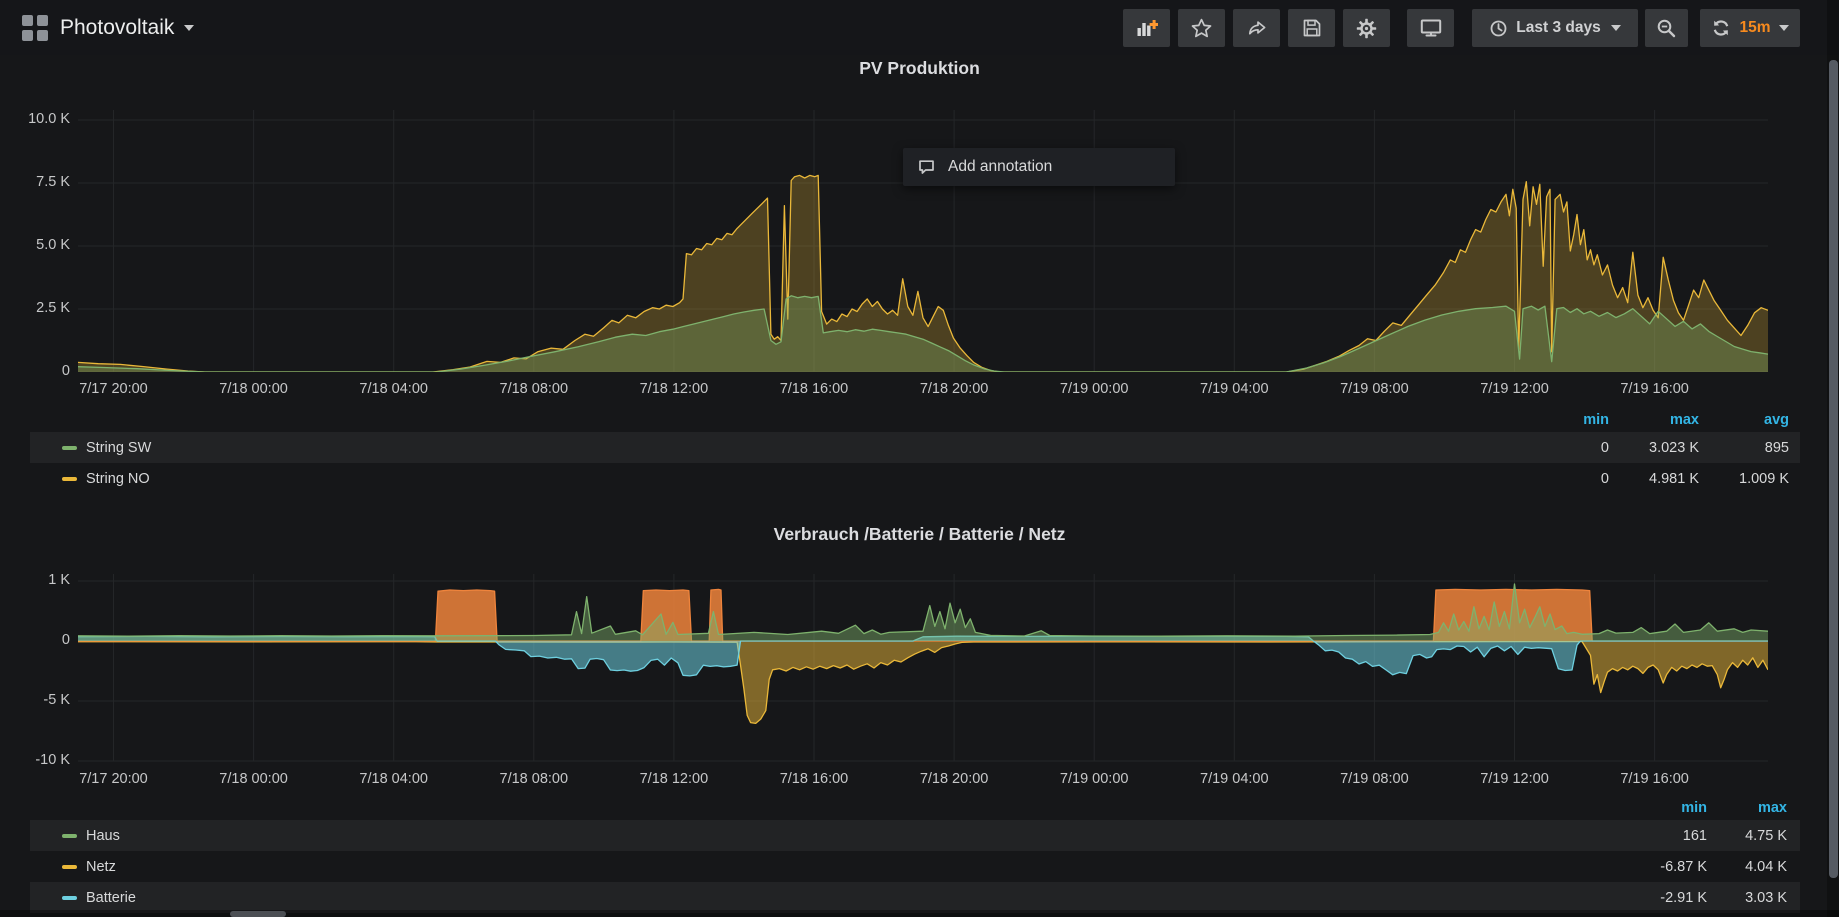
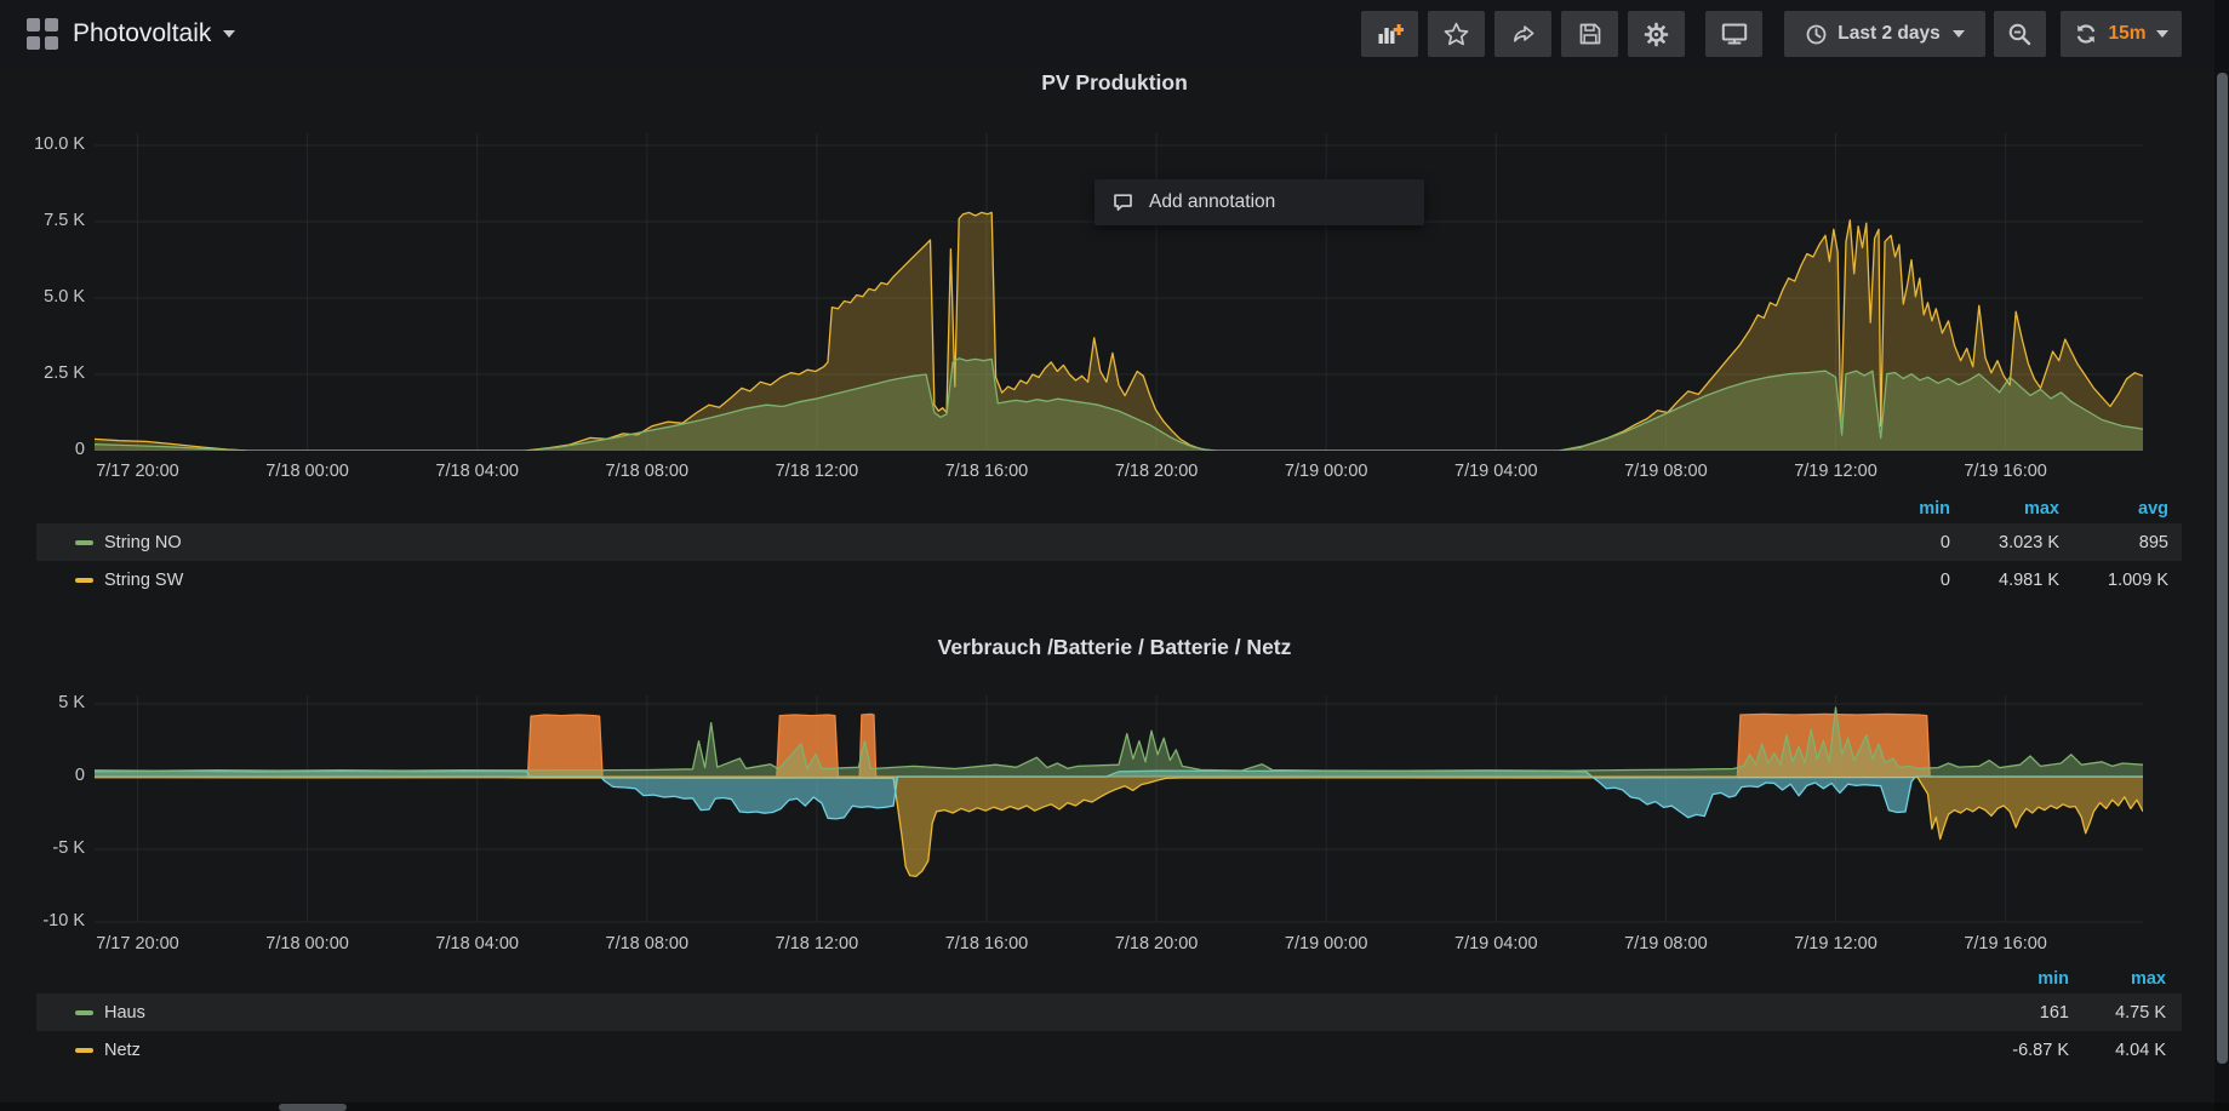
  Photovoltaik
- Last 3 days
+ Last 2 days
  15m
  PV Produktion
  10.0 K
  7.5 K
  5.0 K
  2.5 K
  0
  7/17 20:00
  7/18 00:00
  7/18 04:00
  7/18 08:00
  7/18 12:00
  7/18 16:00
  7/18 20:00
  7/19 00:00
  7/19 04:00
  7/19 08:00
  7/19 12:00
  7/19 16:00
  min
  max
  avg
- String SW
+ String NO
  0
  3.023 K
  895
- String NO
+ String SW
  0
  4.981 K
  1.009 K
  Verbrauch /Batterie / Batterie / Netz
- 1 K
+ 5 K
  0
  -5 K
  -10 K
  7/17 20:00
  7/18 00:00
  7/18 04:00
  7/18 08:00
  7/18 12:00
  7/18 16:00
  7/18 20:00
  7/19 00:00
  7/19 04:00
  7/19 08:00
  7/19 12:00
  7/19 16:00
  min
  max
  Haus
  161
  4.75 K
  Netz
  -6.87 K
  4.04 K
- Batterie
- -2.91 K
- 3.03 K
  Add annotation
